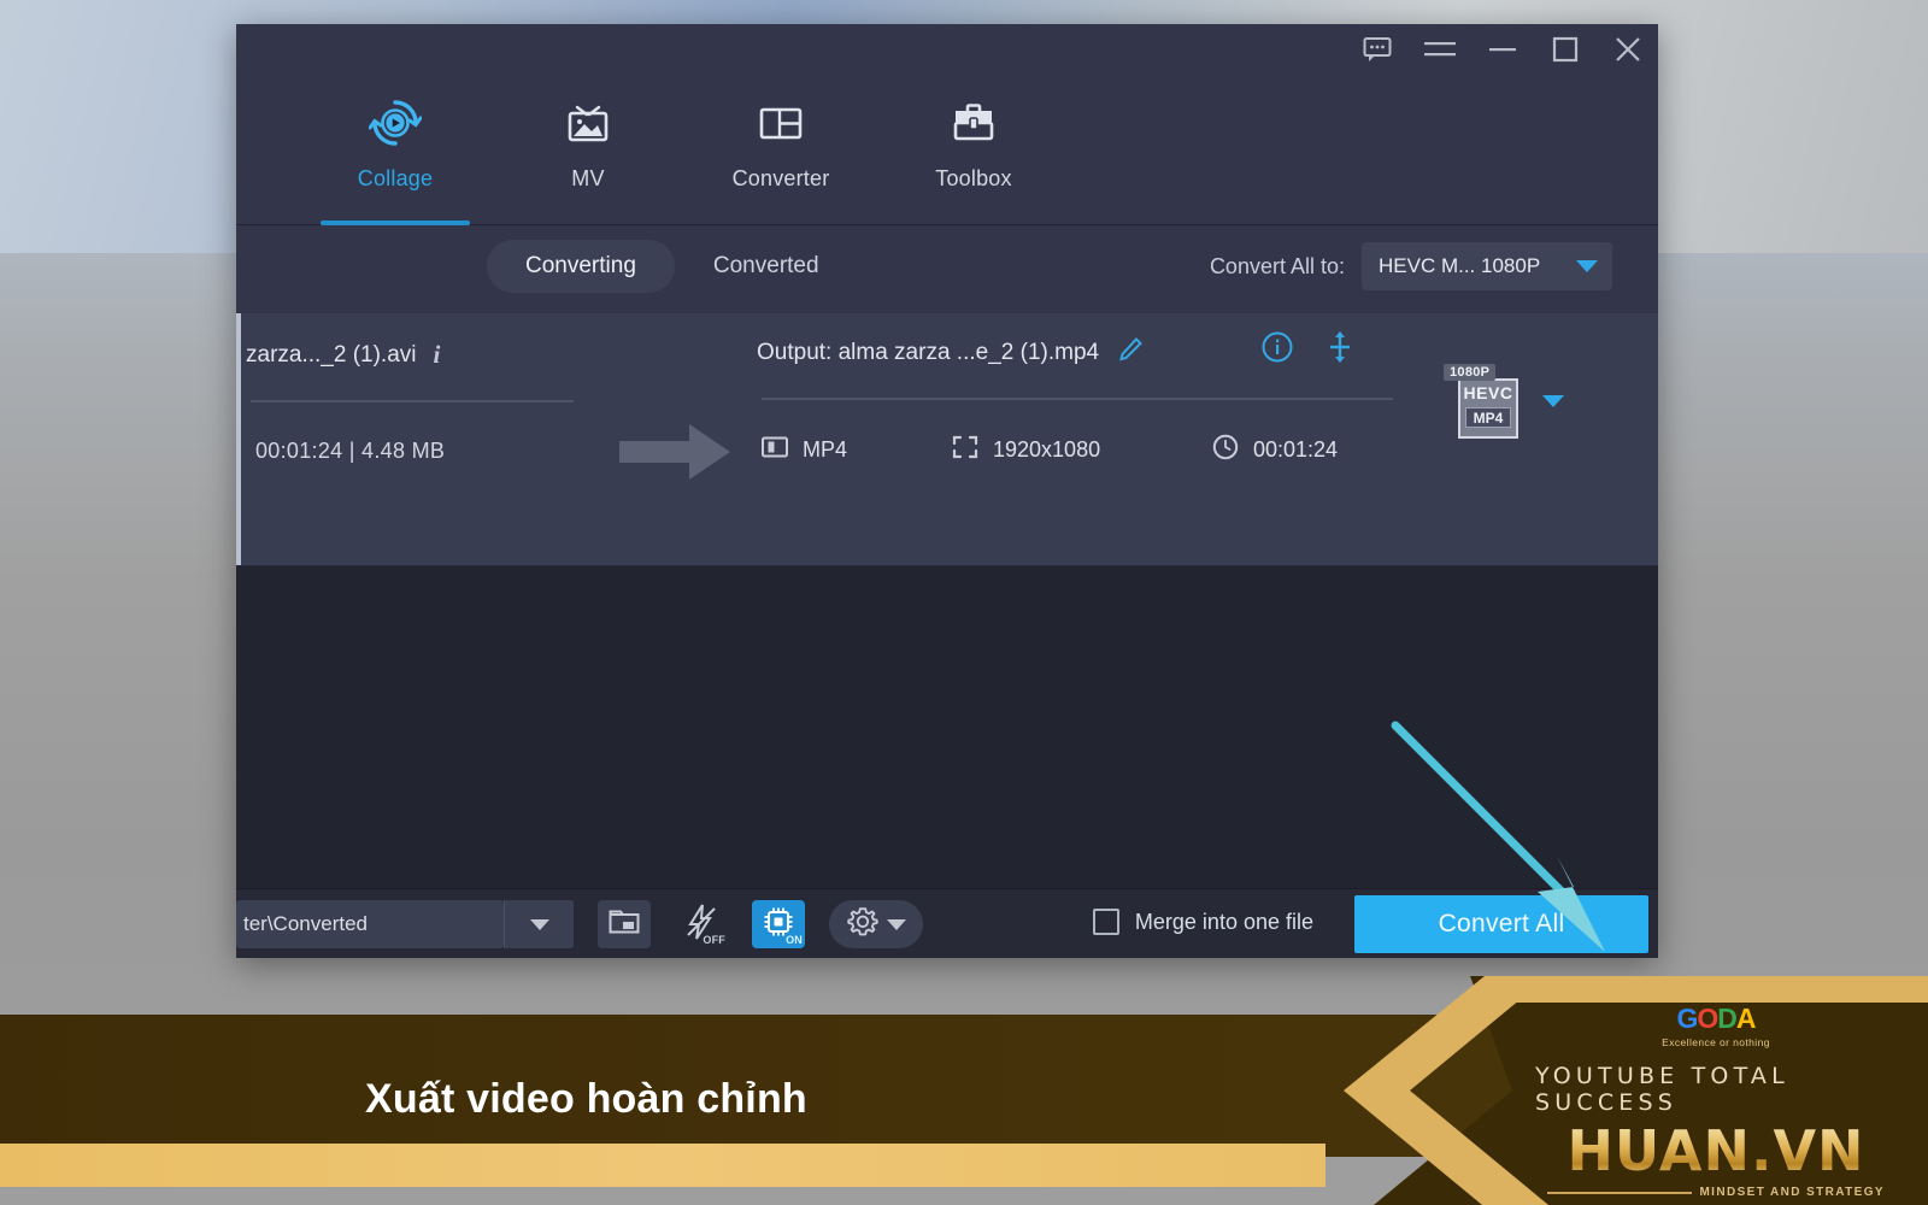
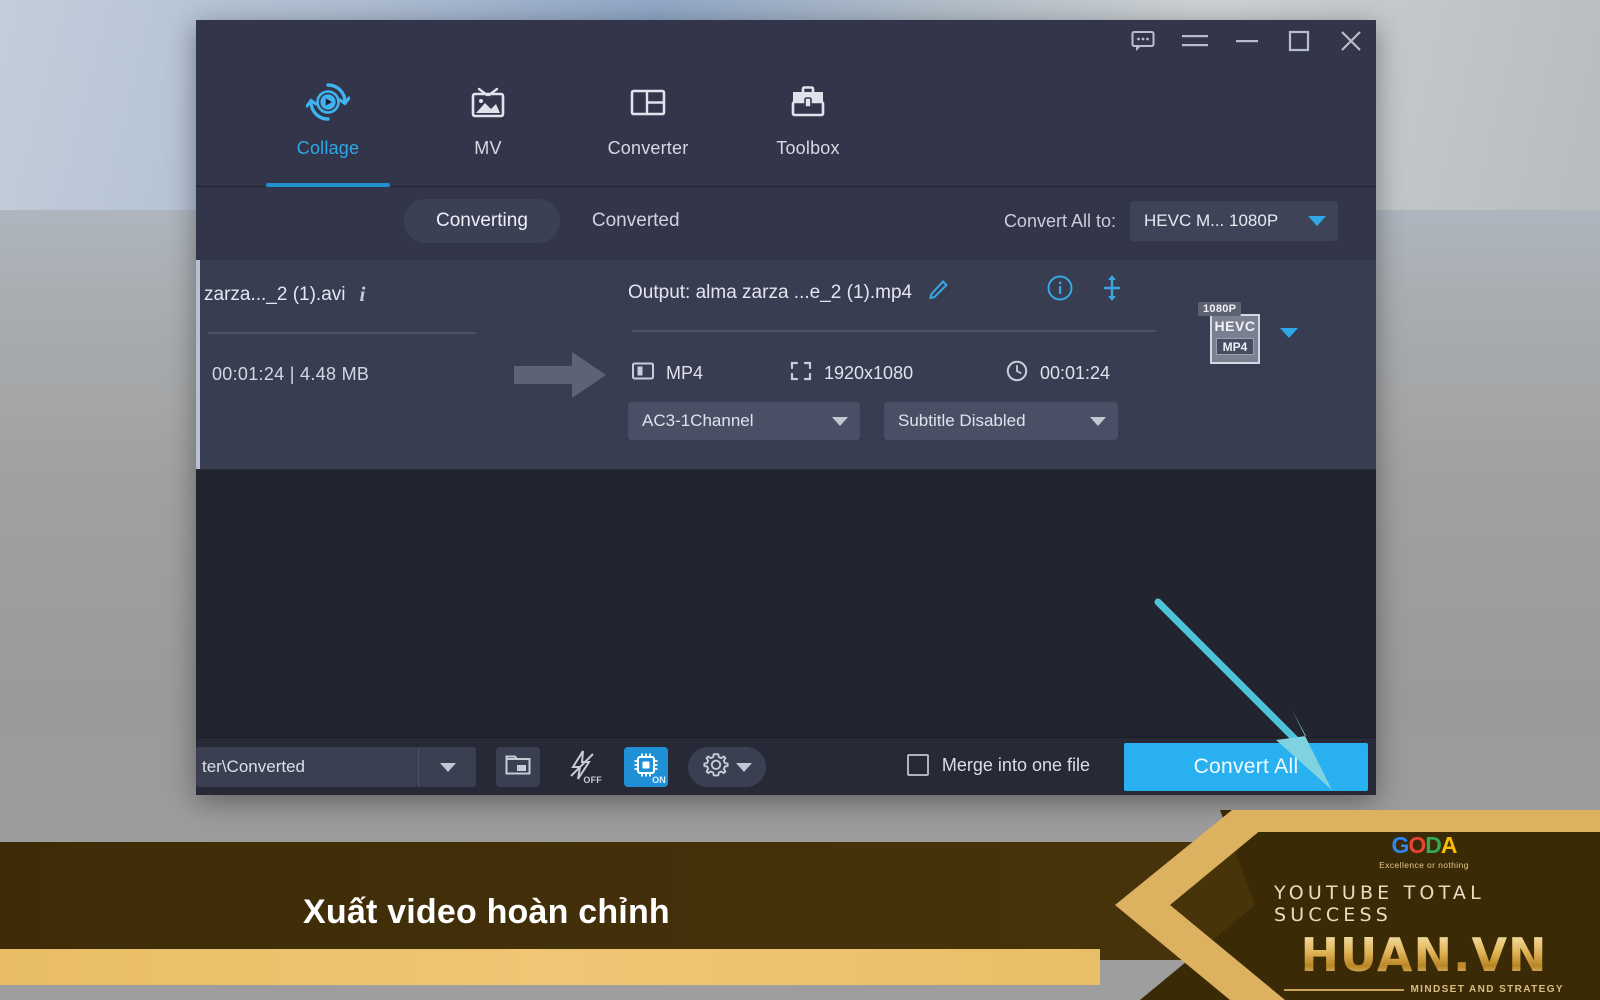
  Collage
  MV
  Converter
  Toolbox
  Converting
  Converted
  Convert All to:
  HEVC M... 1080P
  zarza..._2 (1).avi
  i
  00:01:24 | 4.48 MB
  Output: alma zarza ...e_2 (1).mp4
  MP4
  1920x1080
  00:01:24
+ AC3-1Channel
+ Subtitle Disabled
  HEVC
  MP4
  1080P
  ter\Converted
  OFF
  ON
  Merge into one file
  Convert All
  Xuất video hoàn chỉnh
  G
  O
  D
  A
  Excellence or nothing
  YOUTUBE TOTAL SUCCESS
  HUAN.VN
  MINDSET AND STRATEGY
